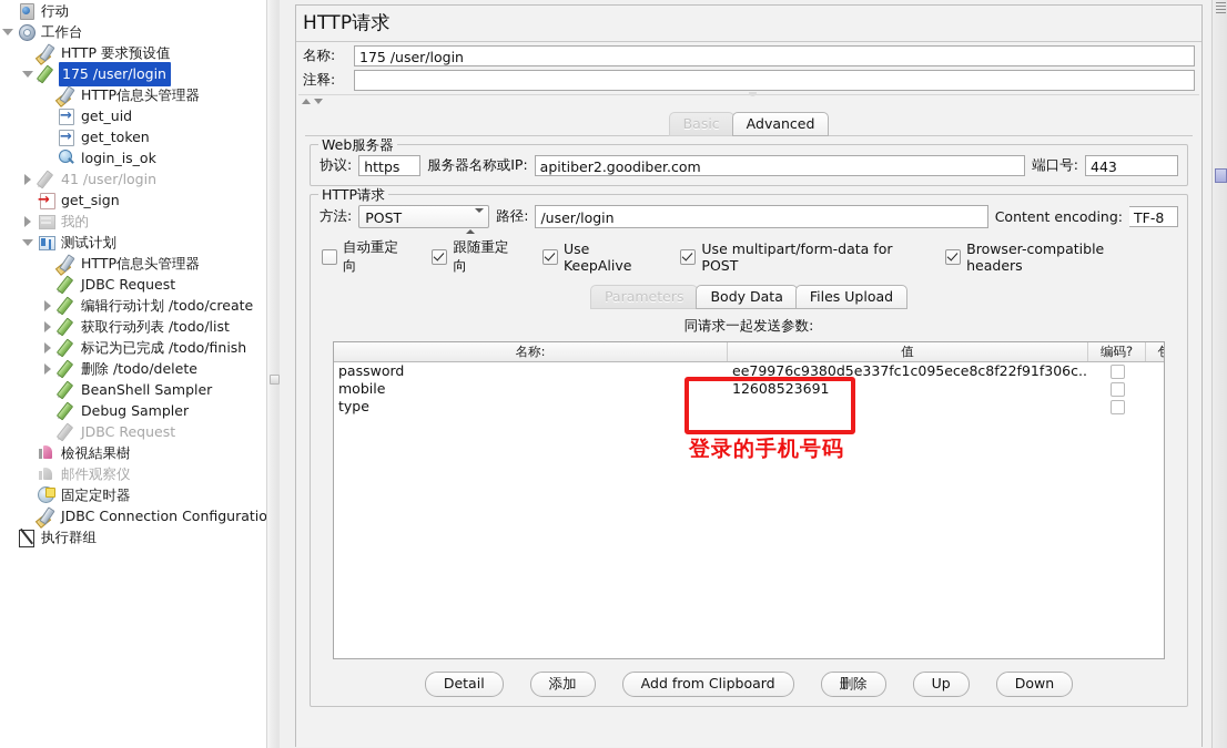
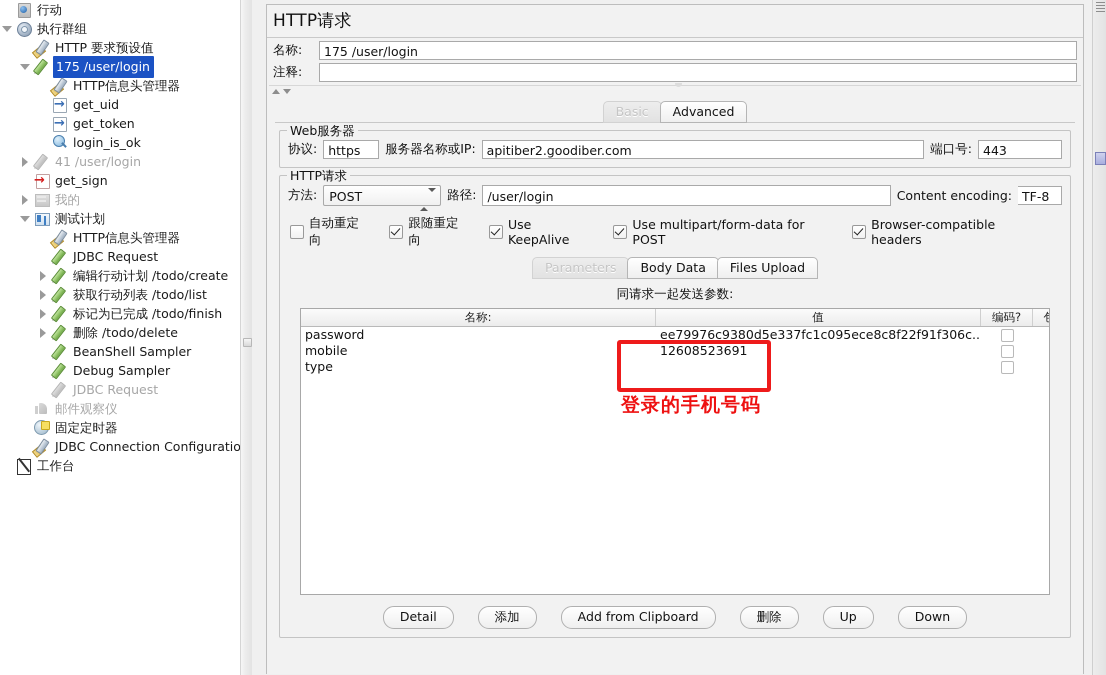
  行动
- 工作台
+ 执行群组
  HTTP 要求预设值
  175 /user/login
  HTTP信息头管理器
  get_uid
  get_token
  login_is_ok
  41 /user/login
  get_sign
  我的
  测试计划
  HTTP信息头管理器
  JDBC Request
  编辑行动计划 /todo/create
  获取行动列表 /todo/list
  标记为已完成 /todo/finish
  删除 /todo/delete
  BeanShell Sampler
  Debug Sampler
  JDBC Request
- 檢視結果樹
  邮件观察仪
  固定定时器
  JDBC Connection Configuratio
- 执行群组
+ 工作台
  HTTP请求
  名称:
  175 /user/login
  注释:
  Basic
  Advanced
  Web服务器
  协议:
  https
  服务器名称或IP:
  apitiber2.goodiber.com
  端口号:
  443
  HTTP请求
  方法:
  POST
  路径:
  /user/login
  Content encoding:
  TF-8
  自动重定向
  跟随重定向
  Use KeepAlive
  Use multipart/form-data for POST
  Browser-compatible headers
  Parameters
  Body Data
  Files Upload
  同请求一起发送参数:
  名称:
  值
  编码?
  password
  ee79976c9380d5e337fc1c095ece8c8f22f91f306c..
  mobile
  12608523691
  type
  登录的手机号码
  Detail
  添加
  Add from Clipboard
  删除
  Up
  Down
